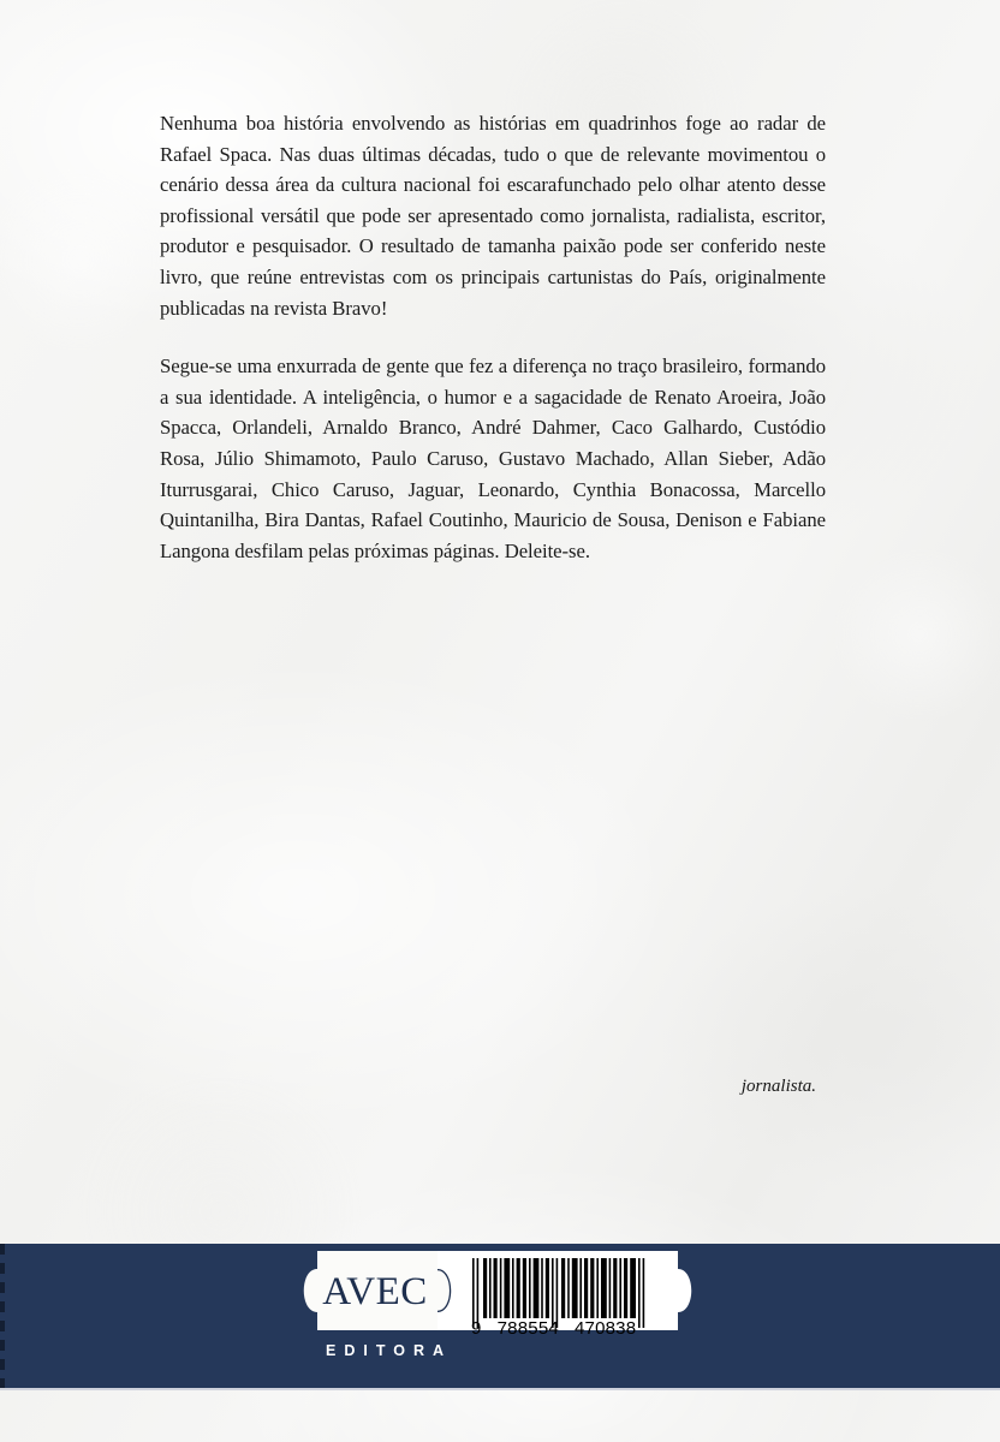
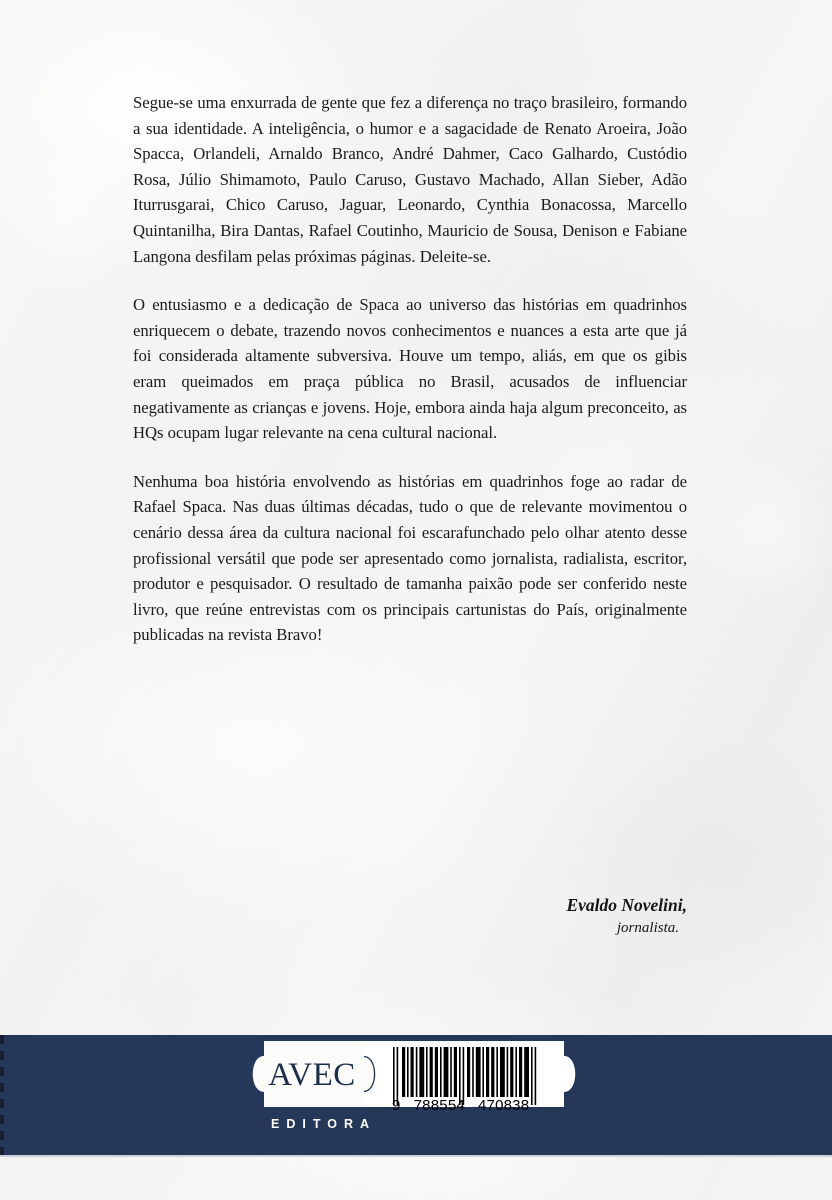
- Nenhuma boa história envolvendo as histórias em quadrinhos foge ao radar de Rafael Spaca. Nas duas últimas décadas, tudo o que de relevante movimentou o cenário dessa área da cultura nacional foi escarafunchado pelo olhar atento desse profissional versátil que pode ser apresentado como jornalista, radialista, escritor, produtor e pesquisador. O resultado de tamanha paixão pode ser conferido neste livro, que reúne entrevistas com os principais cartunistas do País, originalmente publicadas na revista Bravo!
+ Segue-se uma enxurrada de gente que fez a diferença no traço brasileiro, formando a sua identidade. A inteligência, o humor e a sagacidade de Renato Aroeira, João Spacca, Orlandeli, Arnaldo Branco, André Dahmer, Caco Galhardo, Custódio Rosa, Júlio Shimamoto, Paulo Caruso, Gustavo Machado, Allan Sieber, Adão Iturrusgarai, Chico Caruso, Jaguar, Leonardo, Cynthia Bonacossa, Marcello Quintanilha, Bira Dantas, Rafael Coutinho, Mauricio de Sousa, Denison e Fabiane Langona desfilam pelas próximas páginas. Deleite-se.
+ O entusiasmo e a dedicação de Spaca ao universo das histórias em quadrinhos enriquecem o debate, trazendo novos conhecimentos e nuances a esta arte que já foi considerada altamente subversiva. Houve um tempo, aliás, em que os gibis eram queimados em praça pública no Brasil, acusados de influenciar negativamente as crianças e jovens. Hoje, embora ainda haja algum preconceito, as HQs ocupam lugar relevante na cena cultural nacional.
- Segue-se uma enxurrada de gente que fez a diferença no traço brasileiro, formando a sua identidade. A inteligência, o humor e a sagacidade de Renato Aroeira, João Spacca, Orlandeli, Arnaldo Branco, André Dahmer, Caco Galhardo, Custódio Rosa, Júlio Shimamoto, Paulo Caruso, Gustavo Machado, Allan Sieber, Adão Iturrusgarai, Chico Caruso, Jaguar, Leonardo, Cynthia Bonacossa, Marcello Quintanilha, Bira Dantas, Rafael Coutinho, Mauricio de Sousa, Denison e Fabiane Langona desfilam pelas próximas páginas. Deleite-se.
+ Nenhuma boa história envolvendo as histórias em quadrinhos foge ao radar de Rafael Spaca. Nas duas últimas décadas, tudo o que de relevante movimentou o cenário dessa área da cultura nacional foi escarafunchado pelo olhar atento desse profissional versátil que pode ser apresentado como jornalista, radialista, escritor, produtor e pesquisador. O resultado de tamanha paixão pode ser conferido neste livro, que reúne entrevistas com os principais cartunistas do País, originalmente publicadas na revista Bravo!
+ Evaldo Novelini,
  jornalista.
  AVEC
  9 788554 470838
  EDITORA
